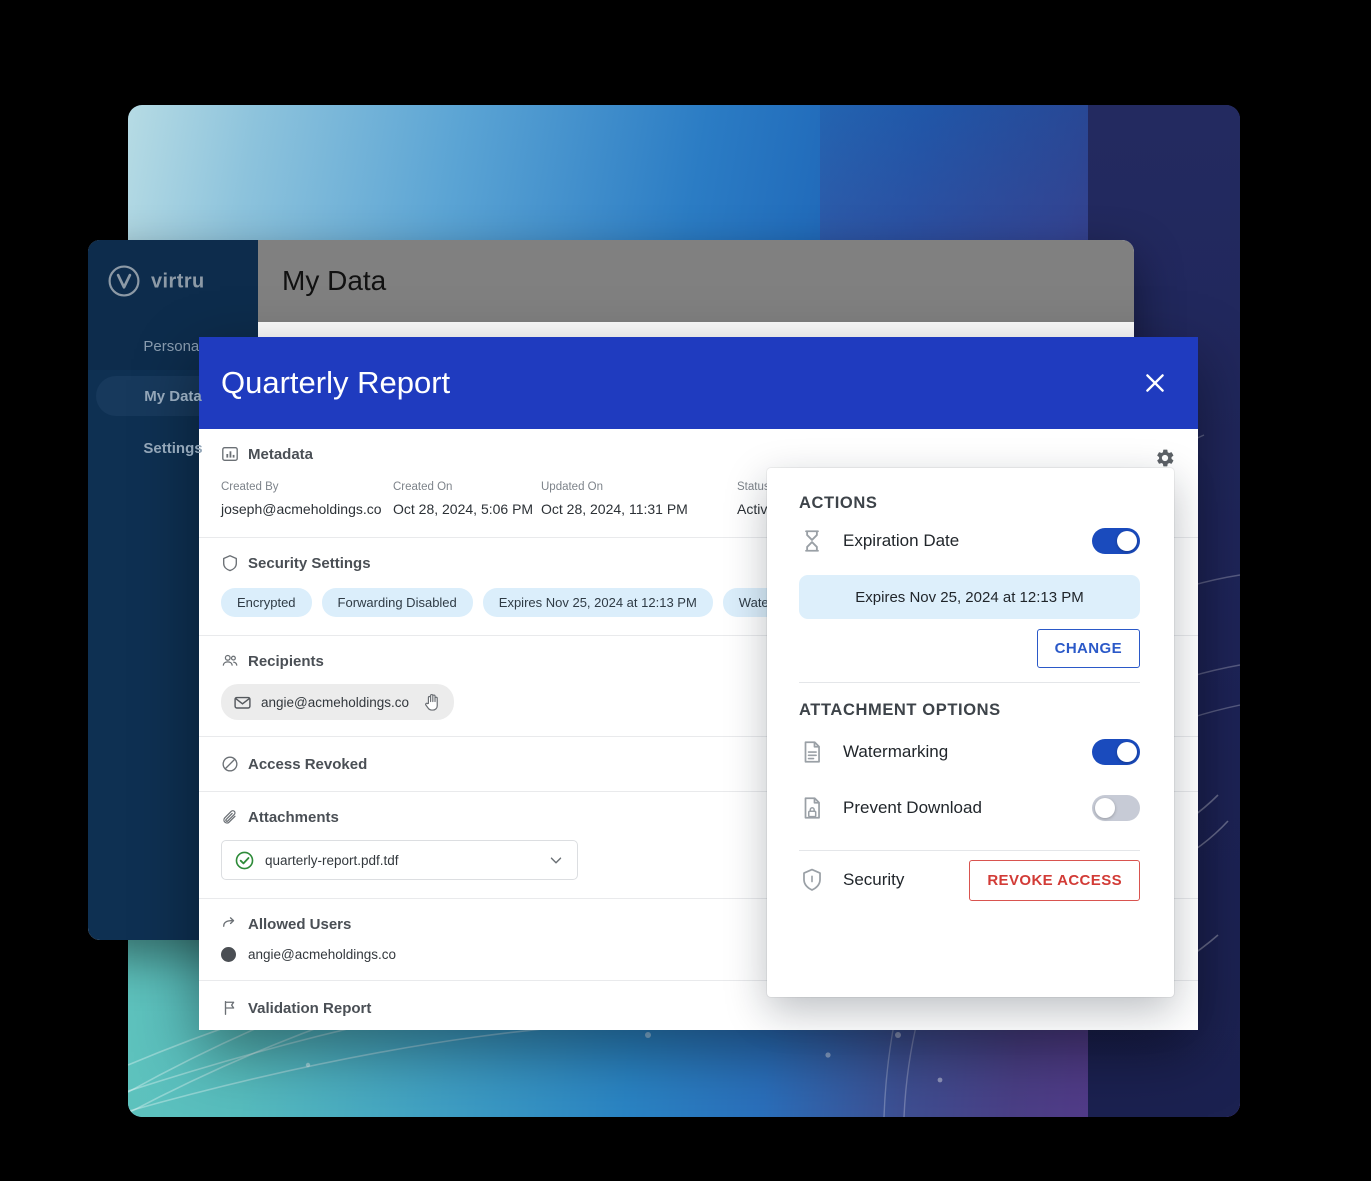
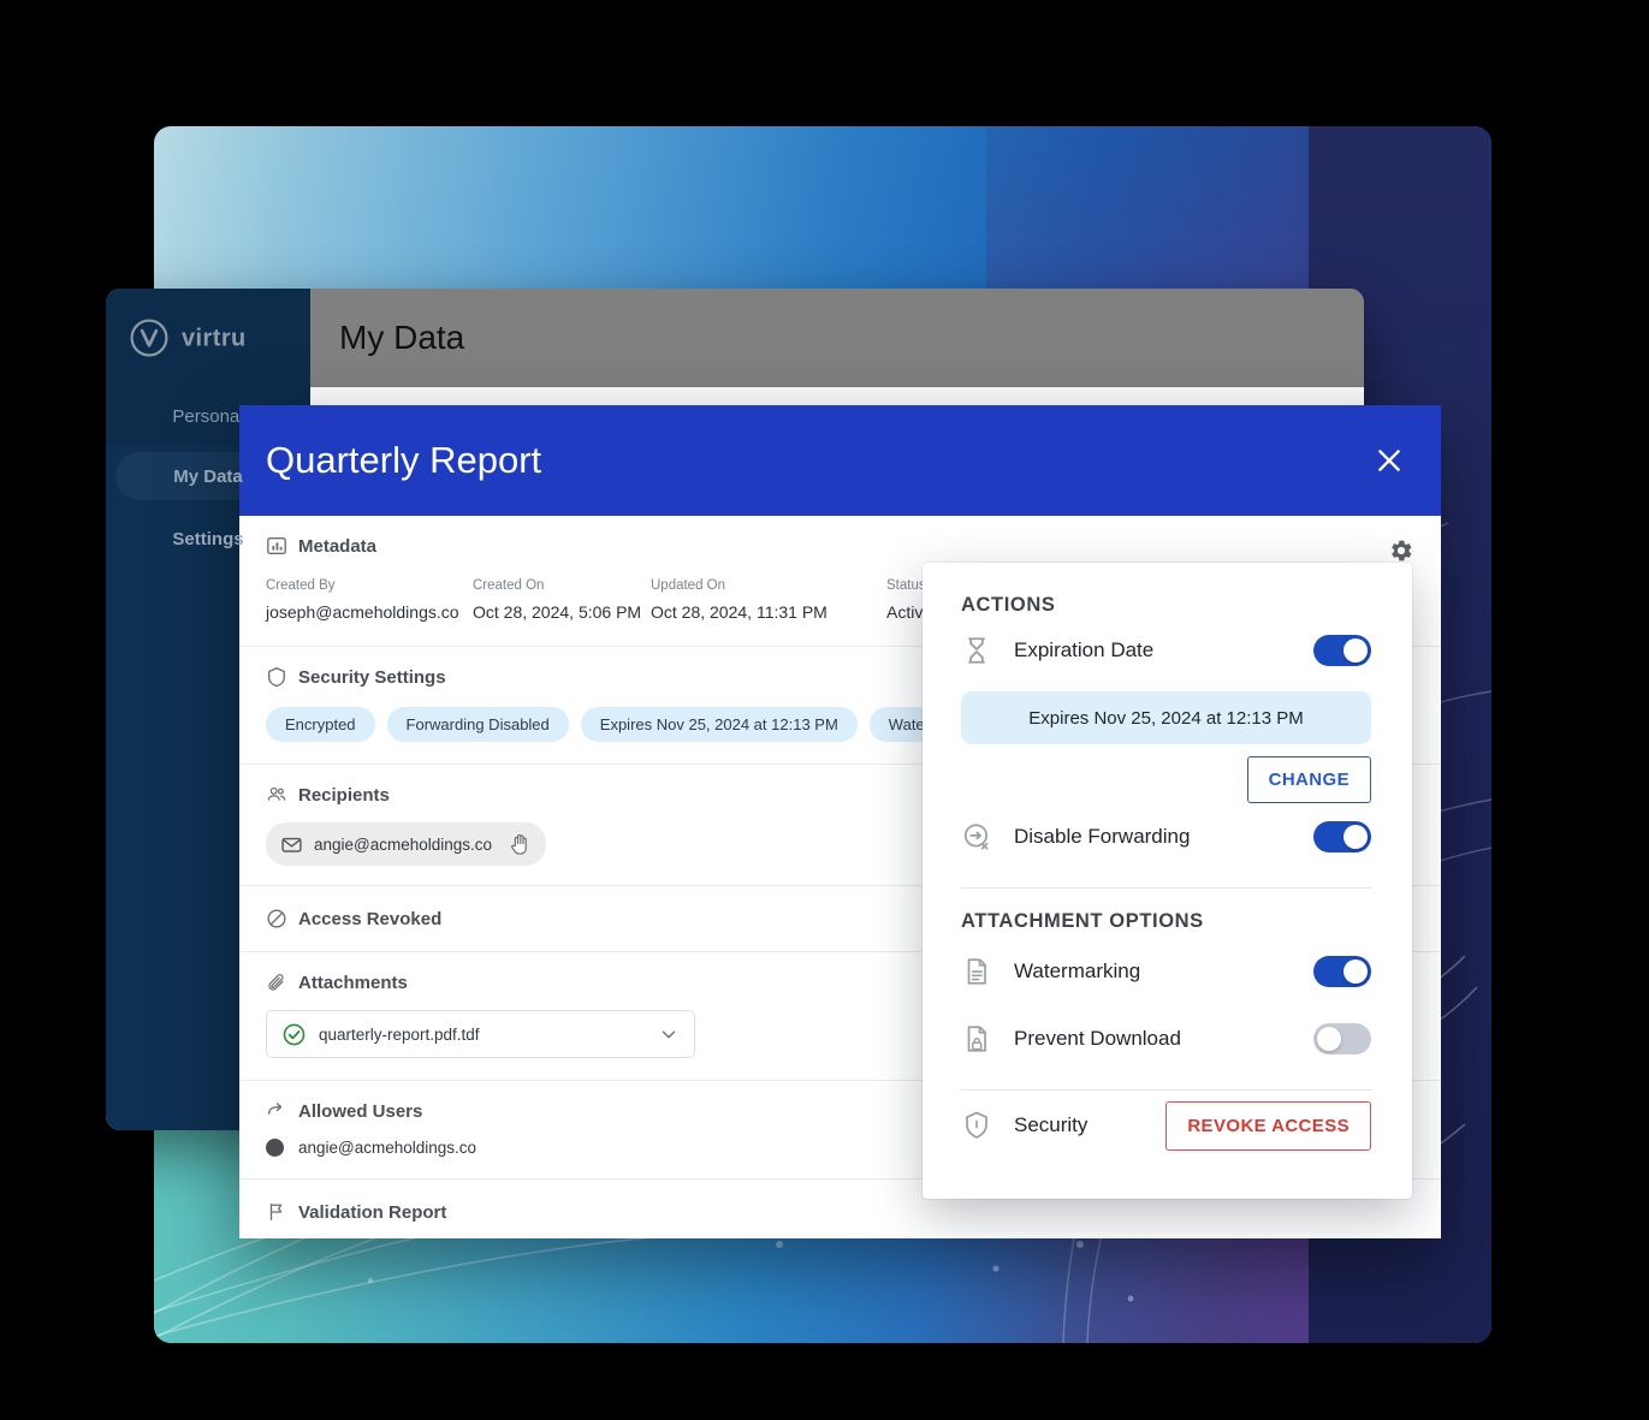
  virtru
  Persona
  My Data
  Settings
  My Data
  Quarterly Report
  Metadata
  Created By
  joseph@acmeholdings.co
  Created On
  Oct 28, 2024, 5:06 PM
  Updated On
  Oct 28, 2024, 11:31 PM
  Statu
  Activ
  Security Settings
  Encrypted
  Forwarding Disabled
  Expires Nov 25, 2024 at 12:13 PM
  Recipients
  angie@acmeholdings.co
  Access Revoked
  Attachments
  quarterly-report.pdf.tdf
  Allowed Users
  angie@acmeholdings.co
  Validation Report
  ACTIONS
  Expiration Date
  Expires Nov 25, 2024 at 12:13 PM
  CHANGE
+ Disable Forwarding
  ATTACHMENT OPTIONS
  Watermarking
  Prevent Download
  Security
  REVOKE ACCESS
